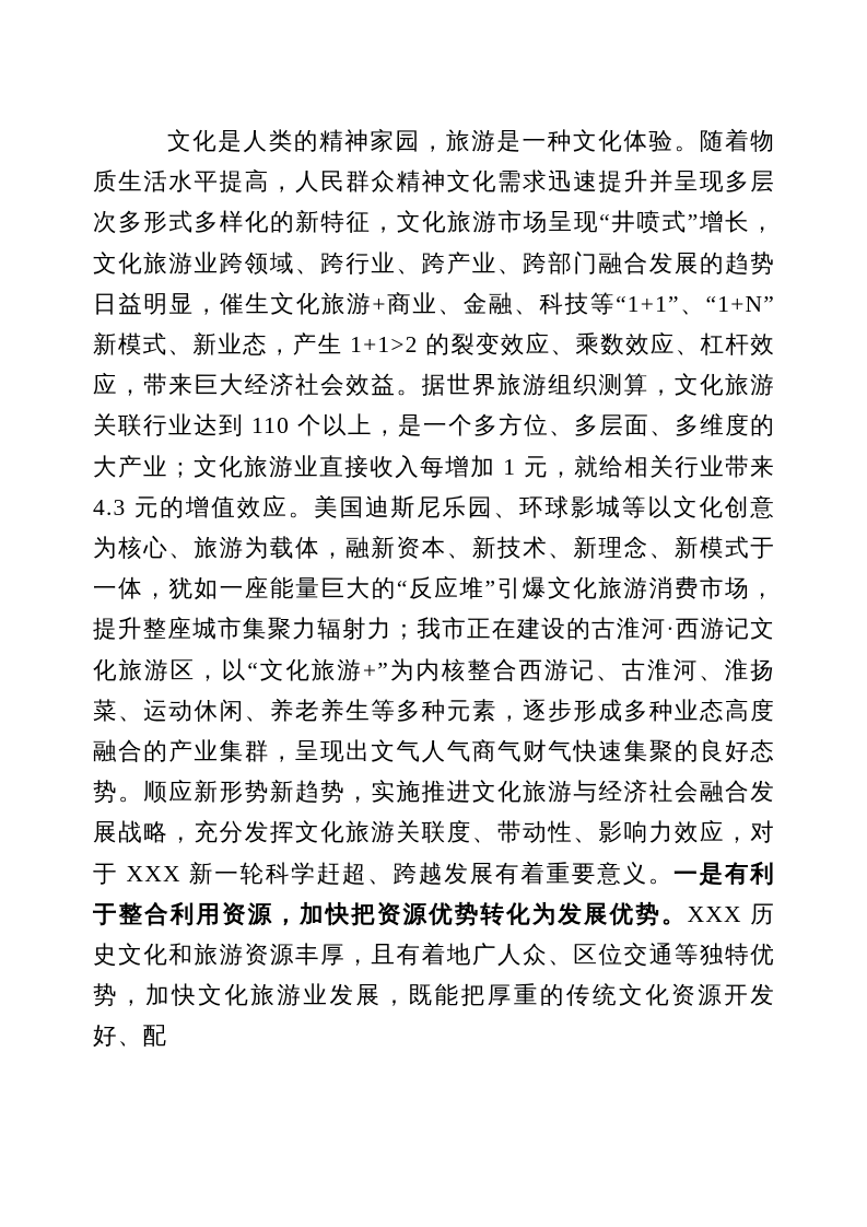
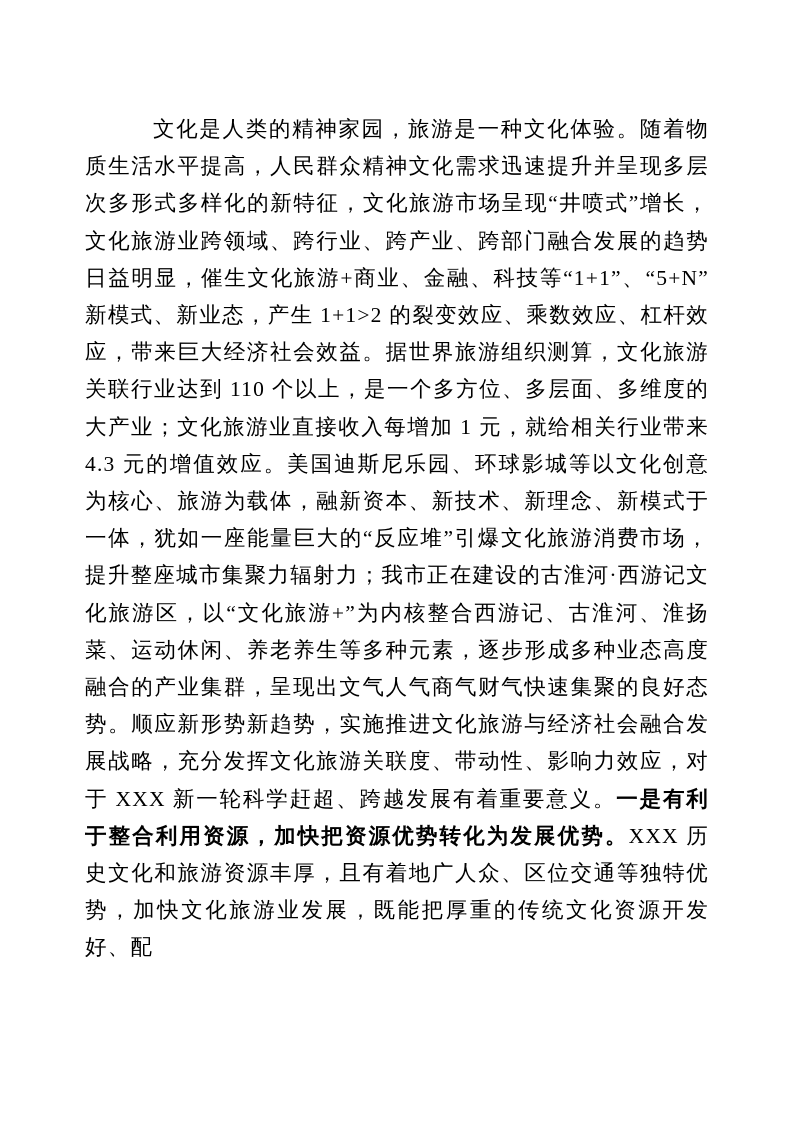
- 文化是人类的精神家园，旅游是一种文化体验。随着物质生活水平提高，人民群众精神文化需求迅速提升并呈现多层次多形式多样化的新特征，文化旅游市场呈现“井喷式”增长，文化旅游业跨领域、跨行业、跨产业、跨部门融合发展的趋势日益明显，催生文化旅游+商业、金融、科技等“1+1”、“1+N”新模式、新业态，产生 1+1>2 的裂变效应、乘数效应、杠杆效应，带来巨大经济社会效益。据世界旅游组织测算，文化旅游关联行业达到 110 个以上，是一个多方位、多层面、多维度的大产业；文化旅游业直接收入每增加 1 元，就给相关行业带来 4.3 元的增值效应。美国迪斯尼乐园、环球影城等以文化创意为核心、旅游为载体，融新资本、新技术、新理念、新模式于一体，犹如一座能量巨大的“反应堆”引爆文化旅游消费市场，提升整座城市集聚力辐射力；我市正在建设的古淮河·西游记文化旅游区，以“文化旅游+”为内核整合西游记、古淮河、淮扬菜、运动休闲、养老养生等多种元素，逐步形成多种业态高度融合的产业集群，呈现出文气人气商气财气快速集聚的良好态势。顺应新形势新趋势，实施推进文化旅游与经济社会融合发展战略，充分发挥文化旅游关联度、带动性、影响力效应，对于 XXX 新一轮科学赶超、跨越发展有着重要意义。一是有利于整合利用资源，加快把资源优势转化为发展优势。XXX 历史文化和旅游资源丰厚，且有着地广人众、区位交通等独特优势，加快文化旅游业发展，既能把厚重的传统文化资源开发好、配
+ 文化是人类的精神家园，旅游是一种文化体验。随着物质生活水平提高，人民群众精神文化需求迅速提升并呈现多层次多形式多样化的新特征，文化旅游市场呈现“井喷式”增长，文化旅游业跨领域、跨行业、跨产业、跨部门融合发展的趋势日益明显，催生文化旅游+商业、金融、科技等“1+1”、“5+N”新模式、新业态，产生 1+1>2 的裂变效应、乘数效应、杠杆效应，带来巨大经济社会效益。据世界旅游组织测算，文化旅游关联行业达到 110 个以上，是一个多方位、多层面、多维度的大产业；文化旅游业直接收入每增加 1 元，就给相关行业带来 4.3 元的增值效应。美国迪斯尼乐园、环球影城等以文化创意为核心、旅游为载体，融新资本、新技术、新理念、新模式于一体，犹如一座能量巨大的“反应堆”引爆文化旅游消费市场，提升整座城市集聚力辐射力；我市正在建设的古淮河·西游记文化旅游区，以“文化旅游+”为内核整合西游记、古淮河、淮扬菜、运动休闲、养老养生等多种元素，逐步形成多种业态高度融合的产业集群，呈现出文气人气商气财气快速集聚的良好态势。顺应新形势新趋势，实施推进文化旅游与经济社会融合发展战略，充分发挥文化旅游关联度、带动性、影响力效应，对于 XXX 新一轮科学赶超、跨越发展有着重要意义。一是有利于整合利用资源，加快把资源优势转化为发展优势。XXX 历史文化和旅游资源丰厚，且有着地广人众、区位交通等独特优势，加快文化旅游业发展，既能把厚重的传统文化资源开发好、配
